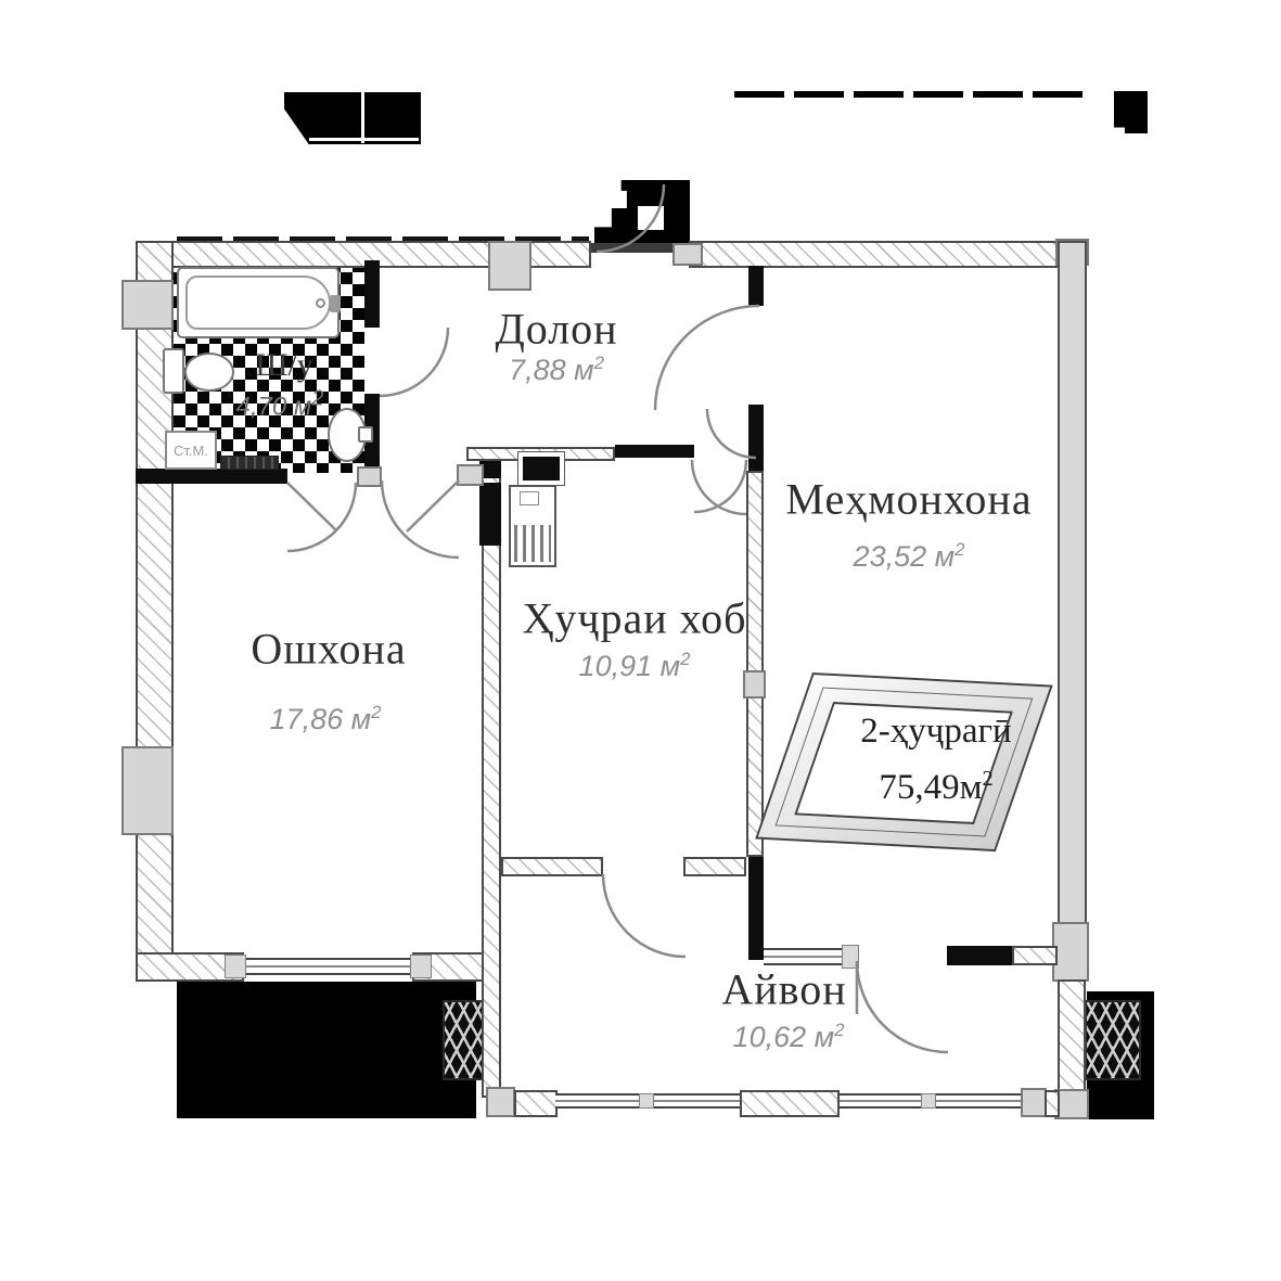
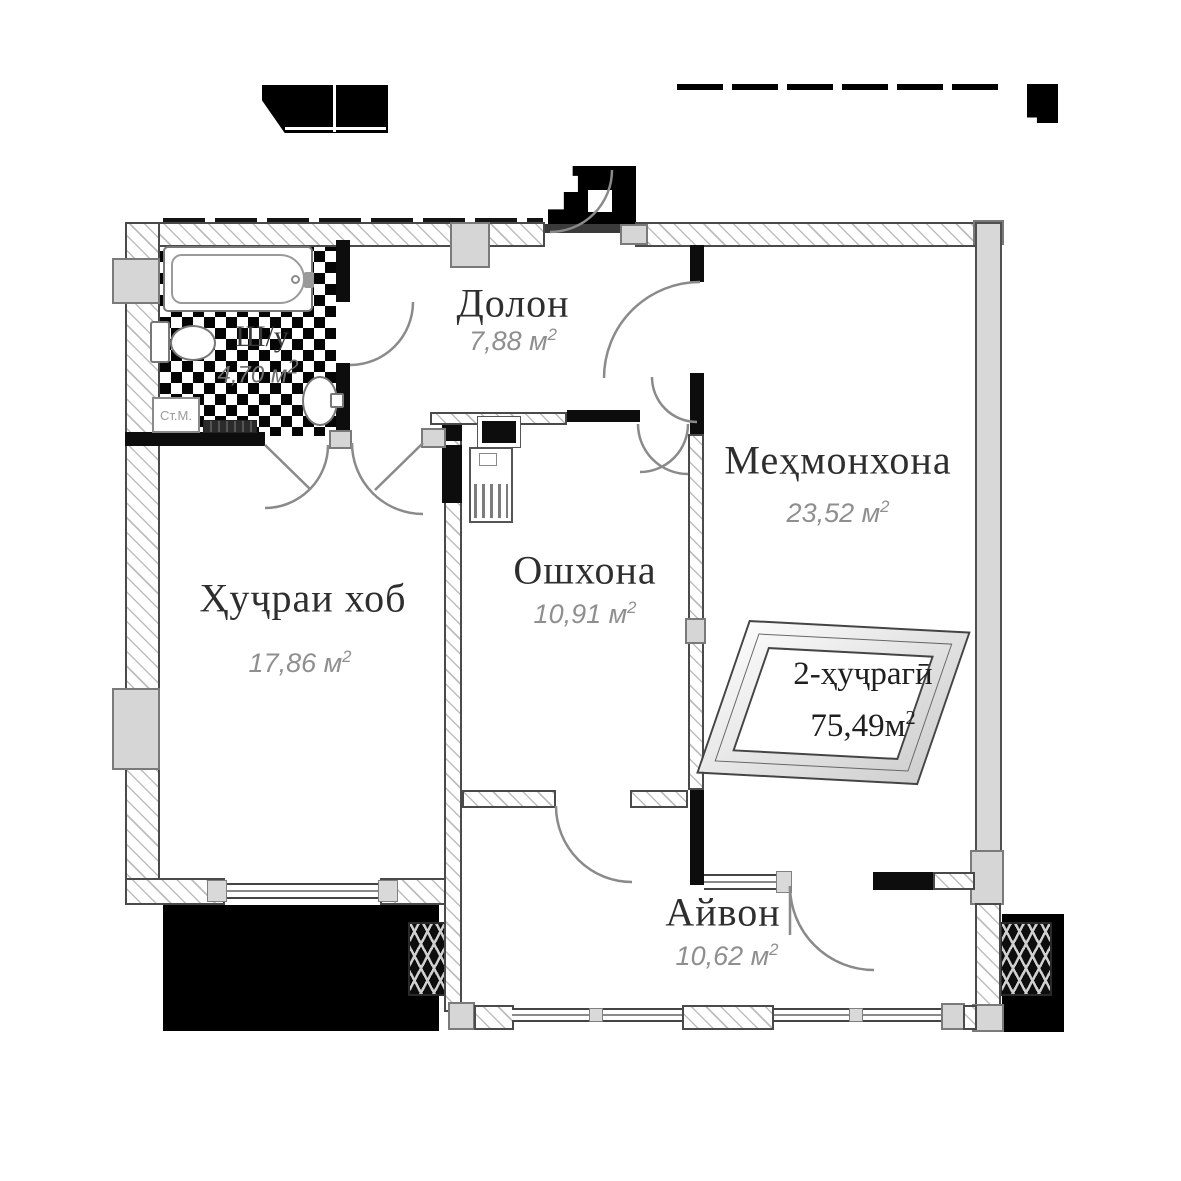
  Ст.М.
  2-ҳуҷрагӣ
  75,49м2
  Долон
  7,88 м2
  Меҳмонхона
  23,52 м2
- Ҳуҷраи хоб
+ Ошхона
  10,91 м2
- Ошхона
+ Ҳуҷраи хоб
  17,86 м2
  Айвон
  10,62 м2
  Ш/у
  4,70 м2
